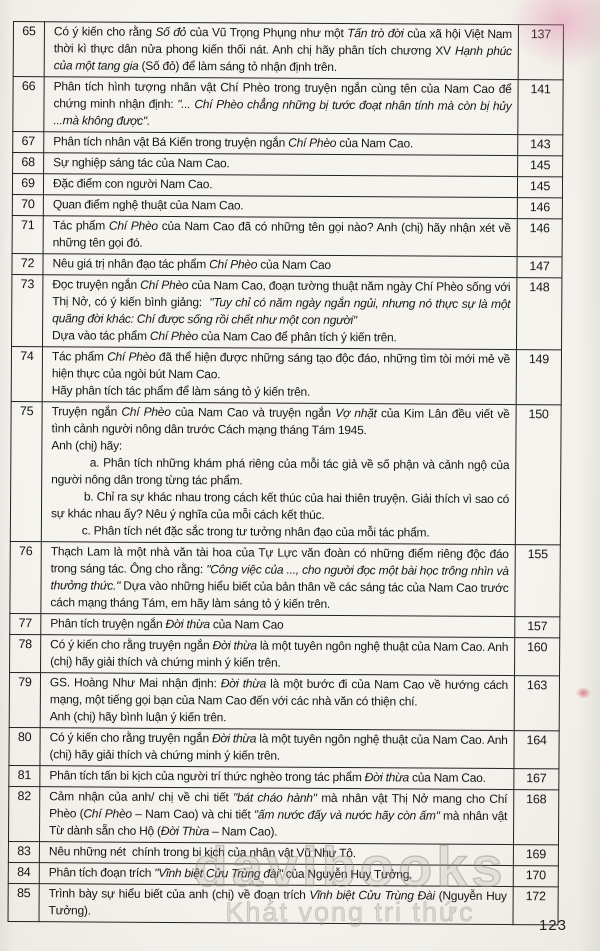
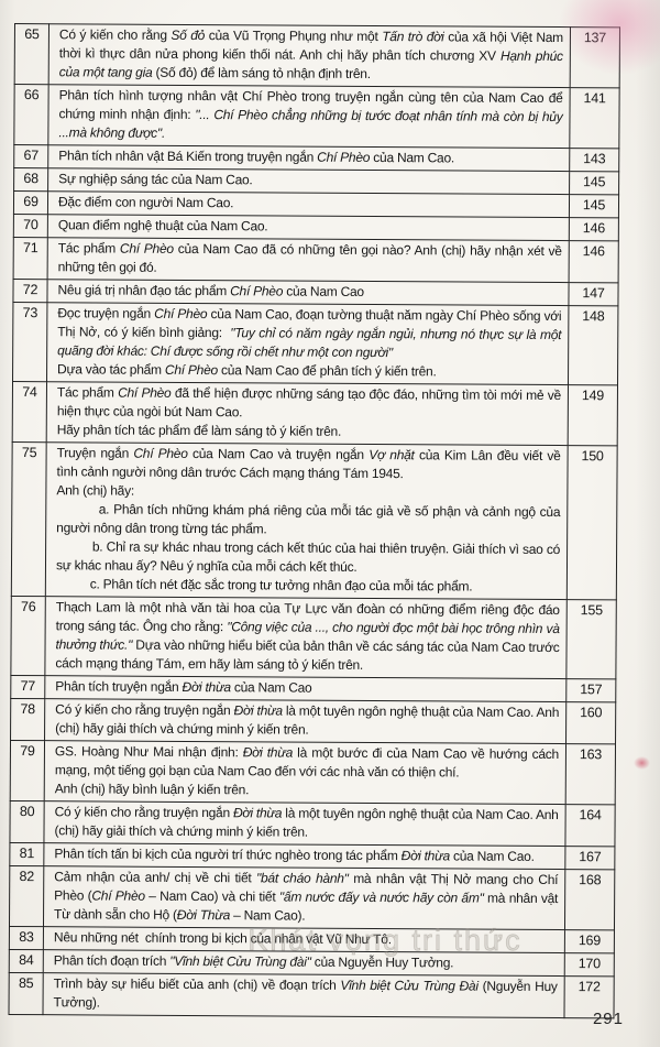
- davibooks
  Khát vọng tri thức
- 123
+ 291
